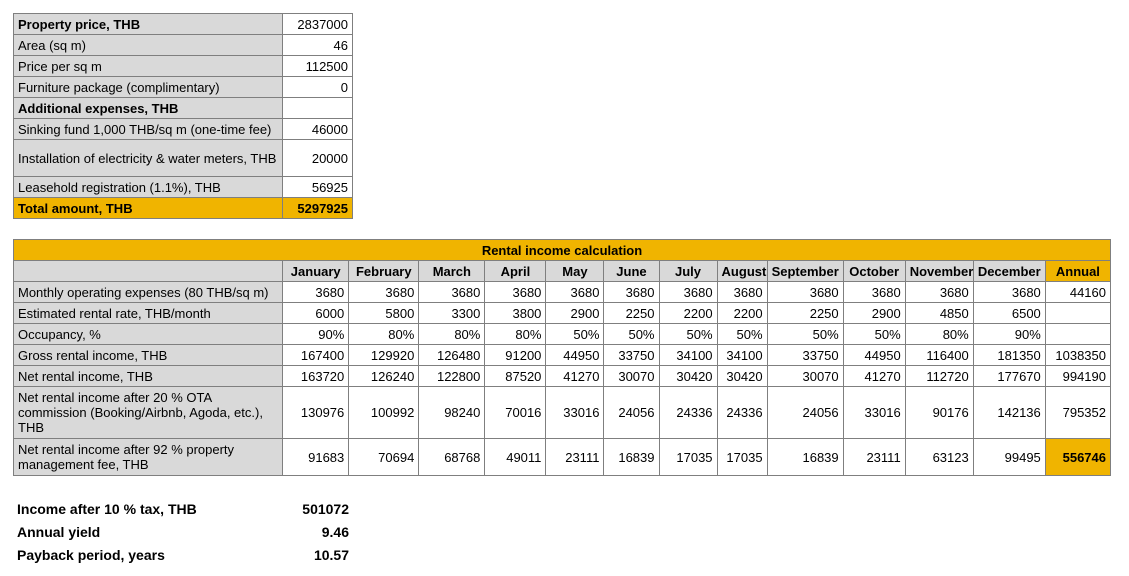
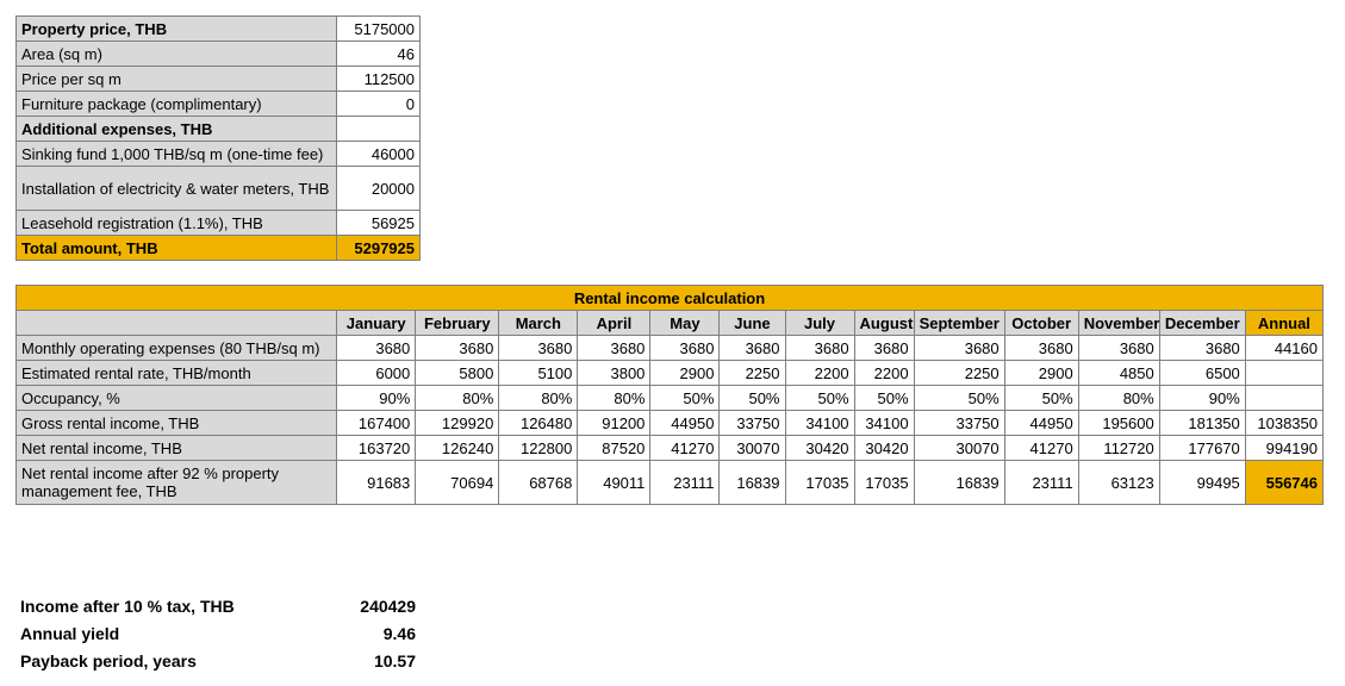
- Property price, THB	2837000
+ Property price, THB	5175000
  Area (sq m)	46
  Price per sq m	112500
  Furniture package (complimentary)	0
  Additional expenses, THB
  Sinking fund 1,000 THB/sq m (one-time fee)	46000
  Installation of electricity & water meters, THB	20000
  Leasehold registration (1.1%), THB	56925
  Total amount, THB	5297925
  Rental income calculation
  	January	February	March	April	May	June	July	August	September	October	November	December	Annual
  Monthly operating expenses (80 THB/sq m)	3680	3680	3680	3680	3680	3680	3680	3680	3680	3680	3680	3680	44160
- Estimated rental rate, THB/month	6000	5800	3300	3800	2900	2250	2200	2200	2250	2900	4850	6500
+ Estimated rental rate, THB/month	6000	5800	5100	3800	2900	2250	2200	2200	2250	2900	4850	6500
  Occupancy, %	90%	80%	80%	80%	50%	50%	50%	50%	50%	50%	80%	90%
- Gross rental income, THB	167400	129920	126480	91200	44950	33750	34100	34100	33750	44950	116400	181350	1038350
+ Gross rental income, THB	167400	129920	126480	91200	44950	33750	34100	34100	33750	44950	195600	181350	1038350
  Net rental income, THB	163720	126240	122800	87520	41270	30070	30420	30420	30070	41270	112720	177670	994190
- Net rental income after 20 % OTA commission (Booking/Airbnb, Agoda, etc.), THB	130976	100992	98240	70016	33016	24056	24336	24336	24056	33016	90176	142136	795352
  Net rental income after 92 % property management fee, THB	91683	70694	68768	49011	23111	16839	17035	17035	16839	23111	63123	99495	556746
- Income after 10 % tax, THB	501072
+ Income after 10 % tax, THB	240429
  Annual yield	9.46
  Payback period, years	10.57
